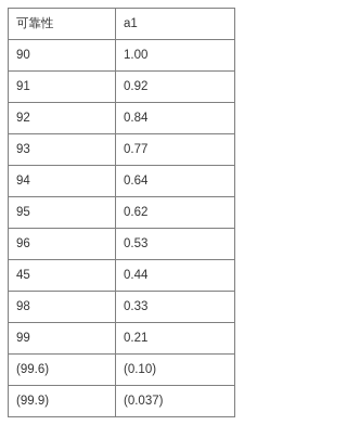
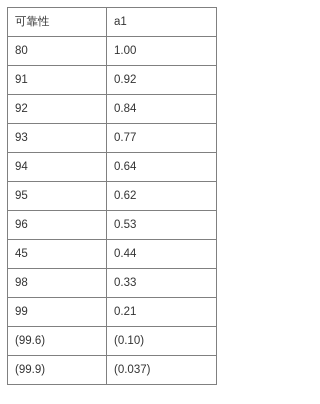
  可靠性	a1
- 90	1.00
+ 80	1.00
  91	0.92
  92	0.84
  93	0.77
  94	0.64
  95	0.62
  96	0.53
  45	0.44
  98	0.33
  99	0.21
  (99.6)	(0.10)
  (99.9)	(0.037)
